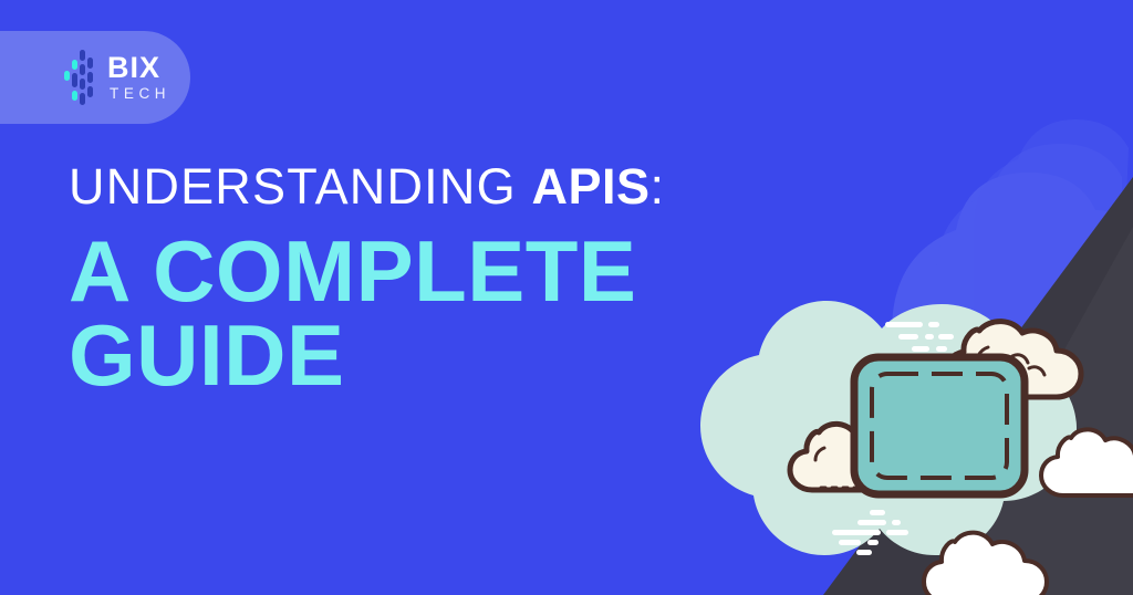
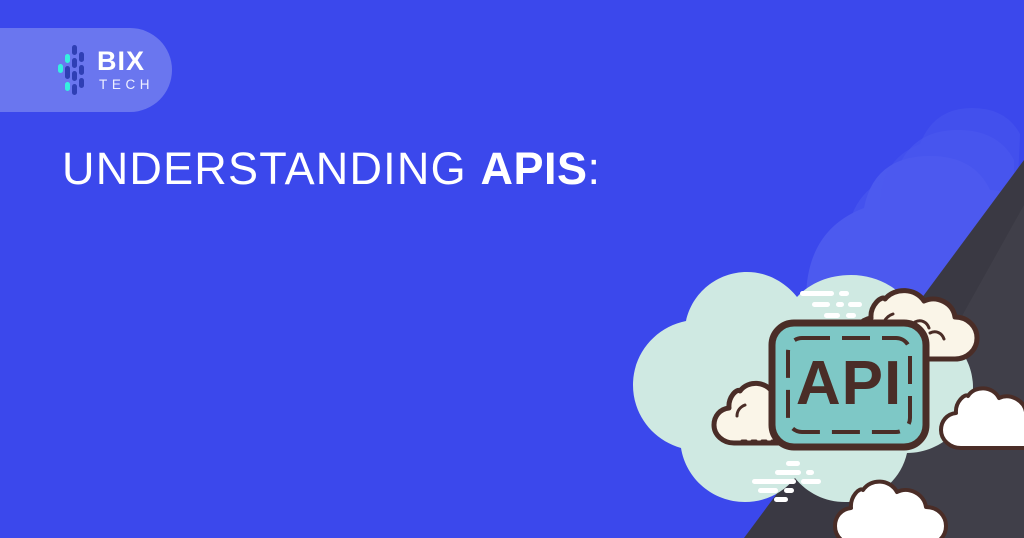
+ API
  BIX
  TECH
  UNDERSTANDING APIS:
- A COMPLETE
- GUIDE
